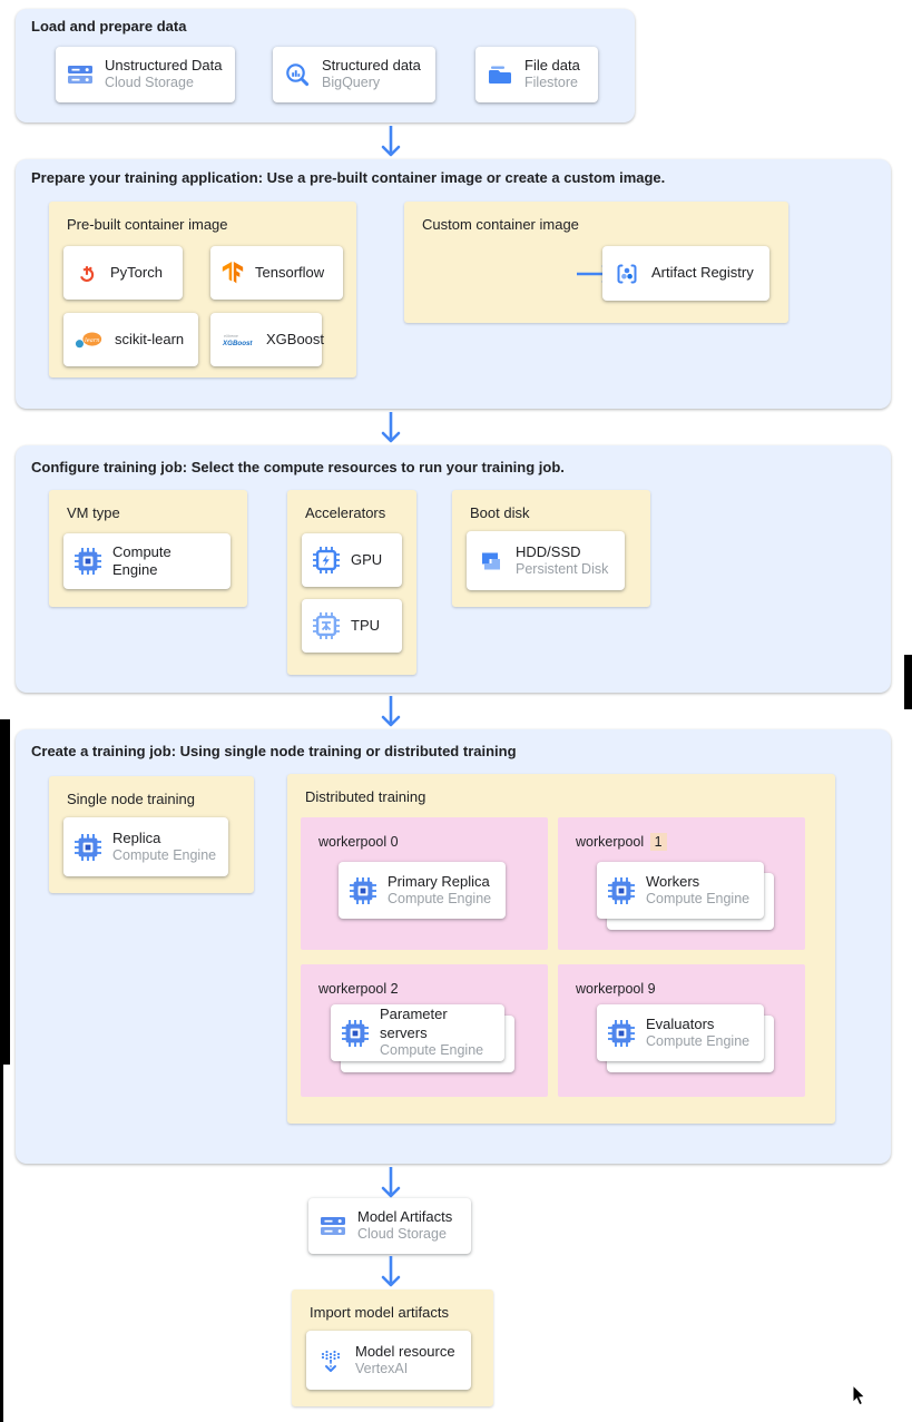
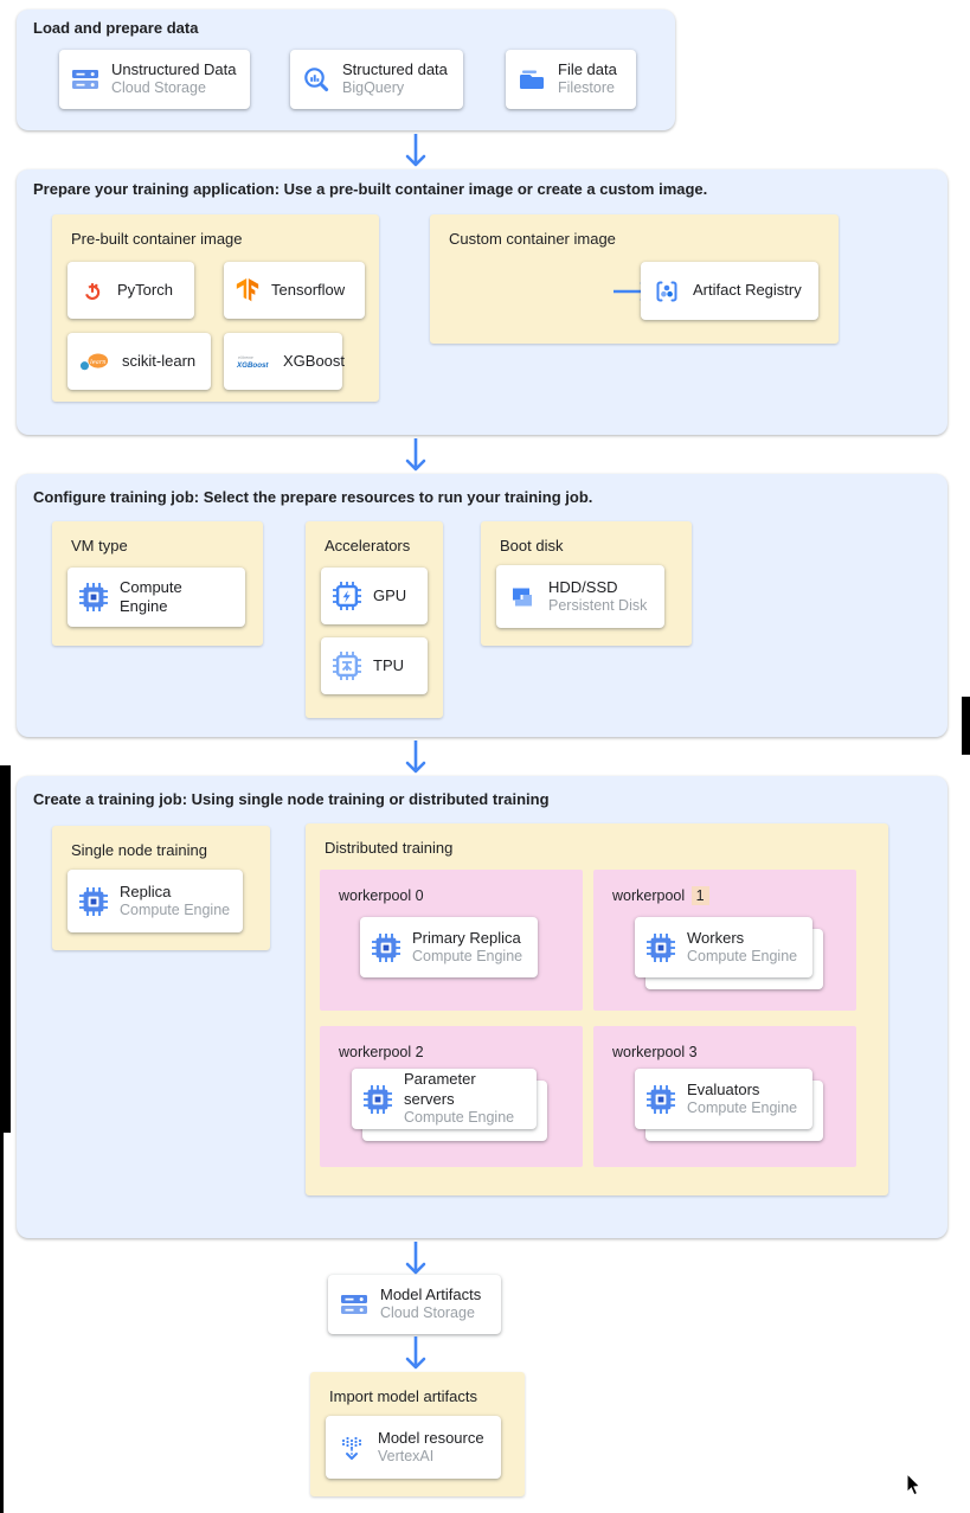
  Load and prepare data
  Unstructured Data
  Cloud Storage
  Structured data
  BigQuery
  File data
  Filestore
  Prepare your training application: Use a pre-built container image or create a custom image.
  Pre-built container image
  PyTorch
  Tensorflow
  scikit-learn
  XGBoost
  Custom container image
  Artifact Registry
- Configure training job: Select the compute resources to run your training job.
+ Configure training job: Select the prepare resources to run your training job.
  VM type
  Compute Engine
  Accelerators
  GPU
  TPU
  Boot disk
  HDD/SSD
  Persistent Disk
  Create a training job: Using single node training or distributed training
  Single node training
  Replica
  Compute Engine
  Distributed training
  workerpool 0
  Primary Replica
  Compute Engine
  workerpool 1
  Workers
  Compute Engine
  workerpool 2
  Parameter servers
  Compute Engine
- workerpool 9
+ workerpool 3
  Evaluators
  Compute Engine
  Model Artifacts
  Cloud Storage
  Import model artifacts
  Model resource
  VertexAI
